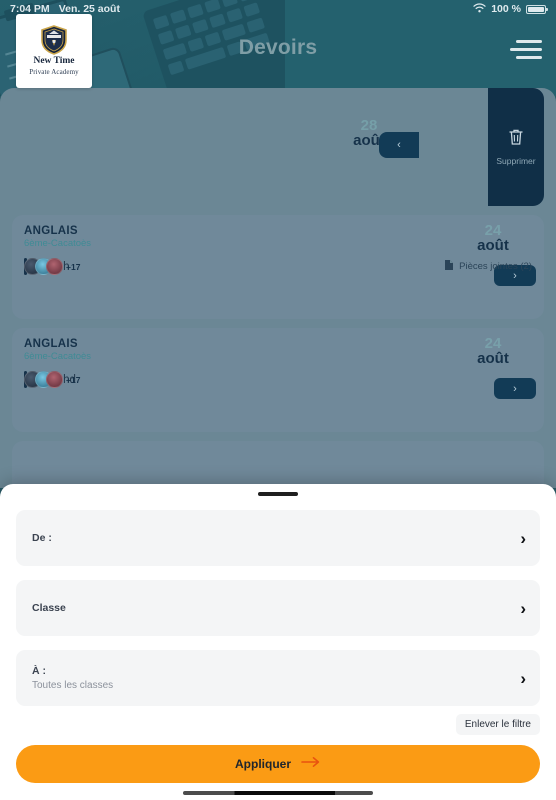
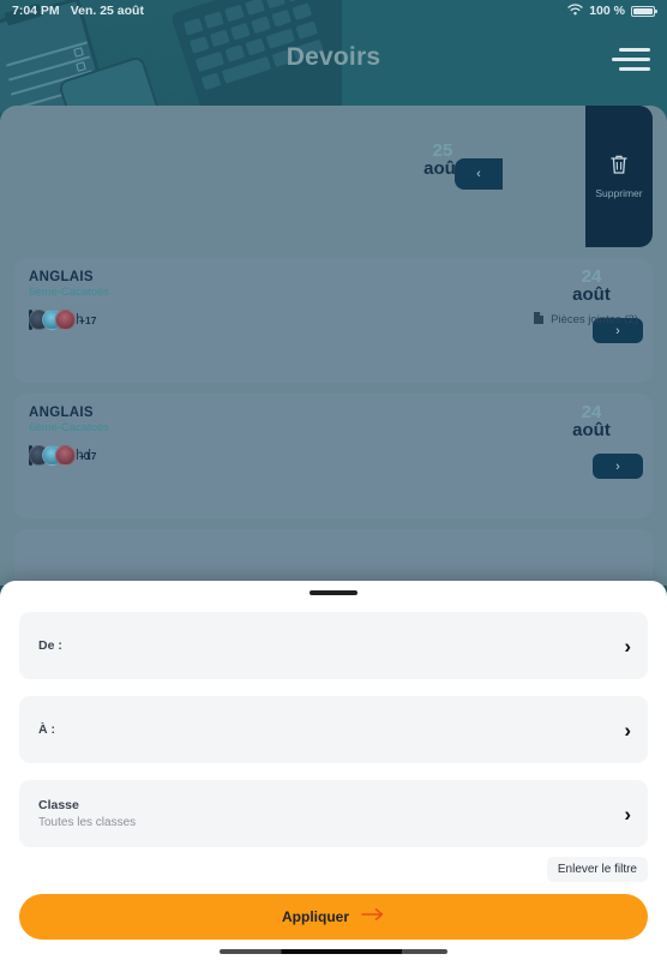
  Devoirs
- New Time
- Private Academy
  7:04 PM
  Ven. 25 août
  100 %
- 28
+ 25
  aoû
  ‹
  Supprimer
  ANGLAIS
  6ème-Cacatoès
  24
  août
  ›
  +17
  Pièces jointes (2)
  ANGLAIS
  6ème-Cacatoès
  24
  août
  ›
  +17
  De :
  ›
- Classe
+ À :
  ›
- À :
+ Classe
  Toutes les classes
  ›
  Enlever le filtre
  Appliquer
